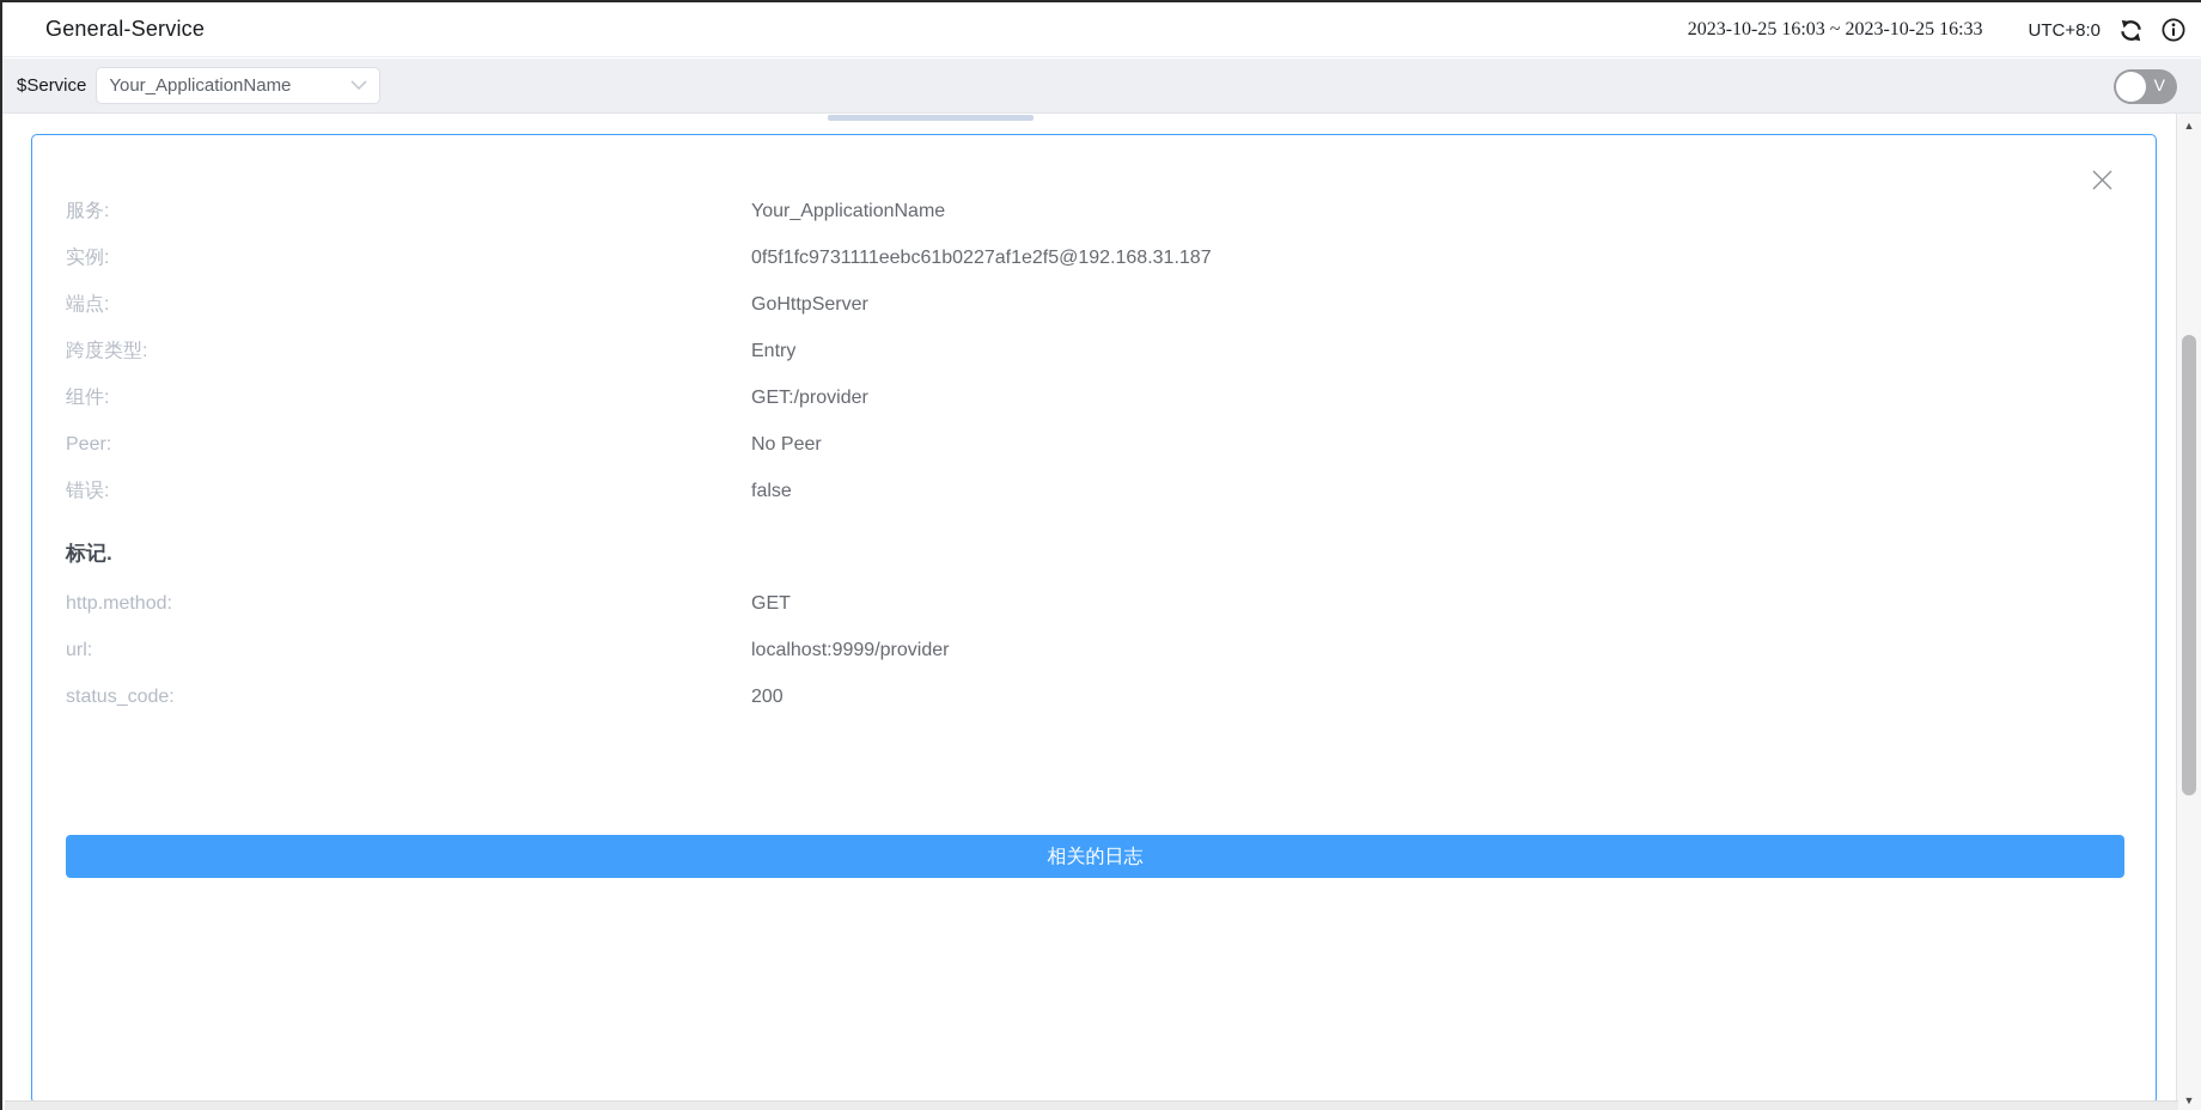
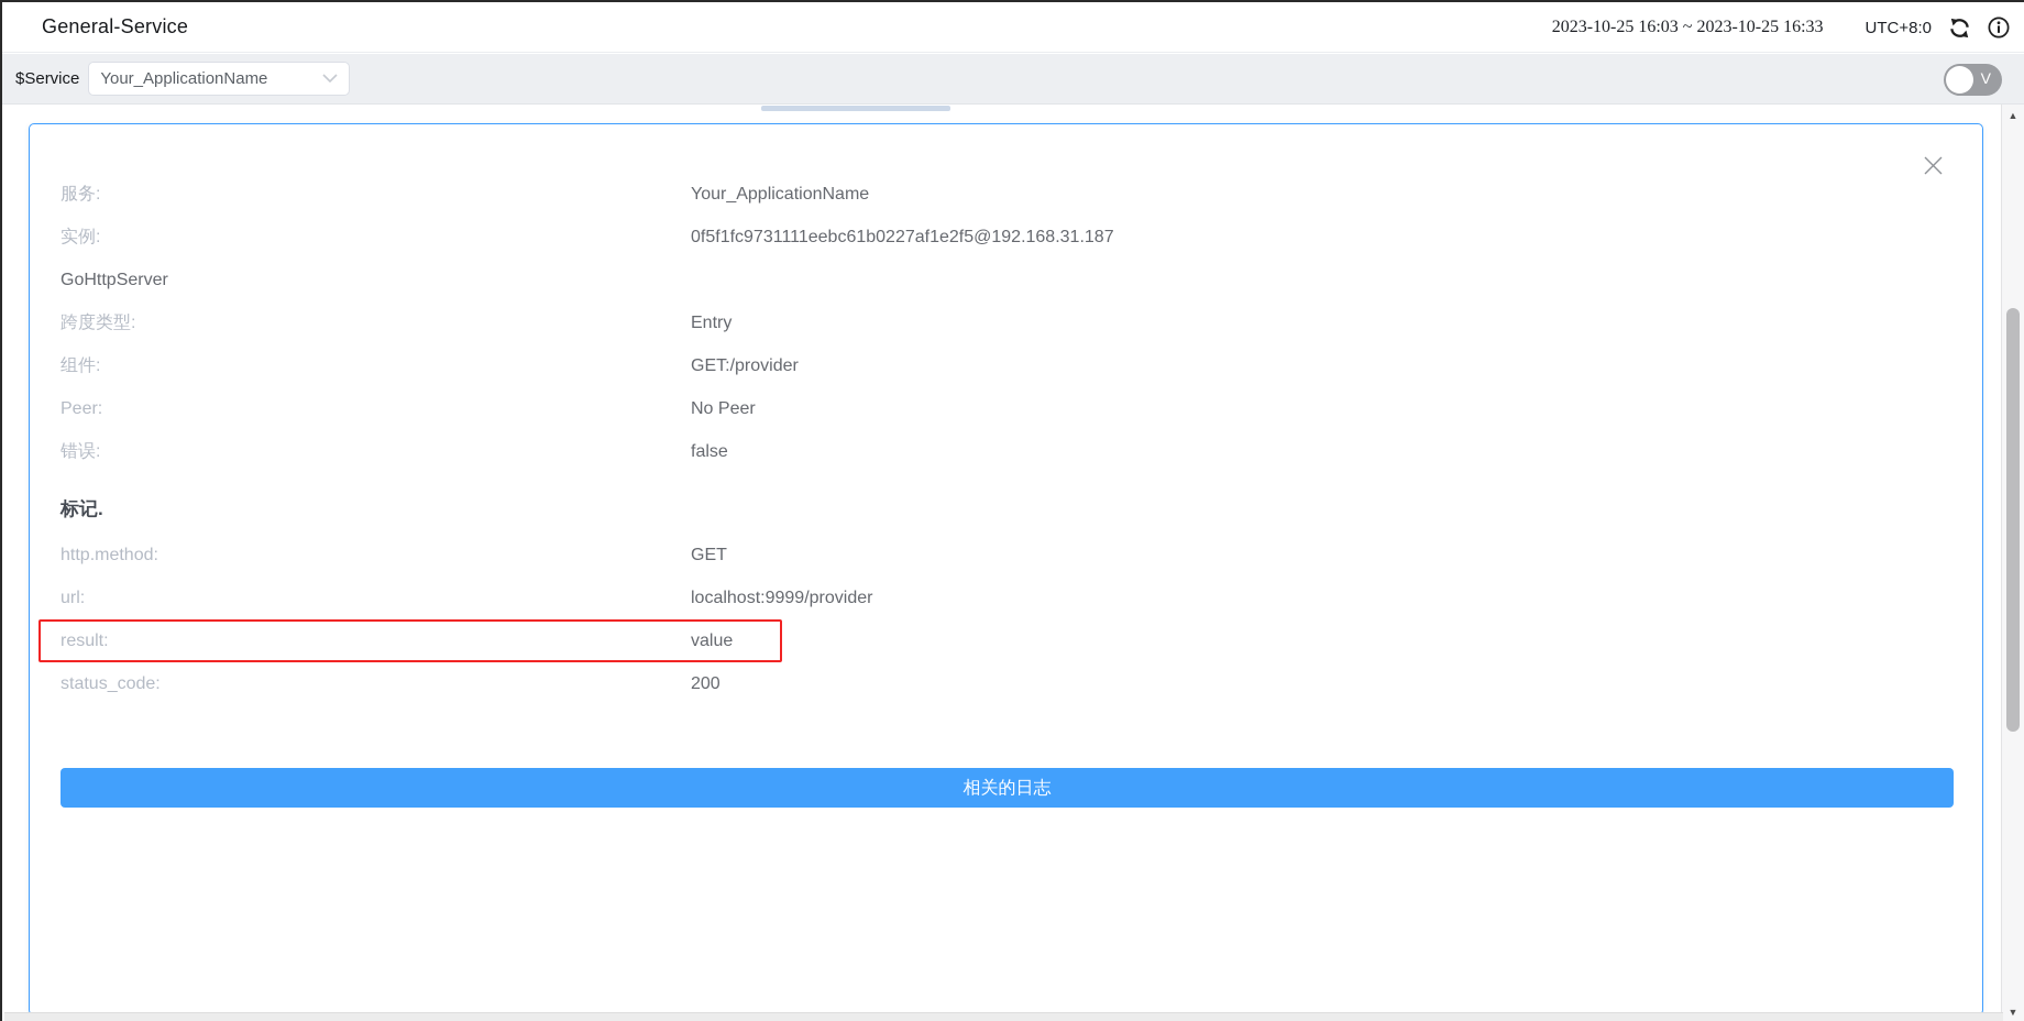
  General-Service
  2023-10-25 16:03 ~ 2023-10-25 16:33
  UTC+8:0
  $Service
  Your_ApplicationName
  V
  服务:
  Your_ApplicationName
  实例:
  0f5f1fc9731111eebc61b0227af1e2f5@192.168.31.187
- 端点:
  GoHttpServer
  跨度类型:
  Entry
  组件:
  GET:/provider
  Peer:
  No Peer
  错误:
  false
  标记.
  http.method:
  GET
  url:
  localhost:9999/provider
+ result:
+ value
  status_code:
  200
  相关的日志
  ▲
  ▼
